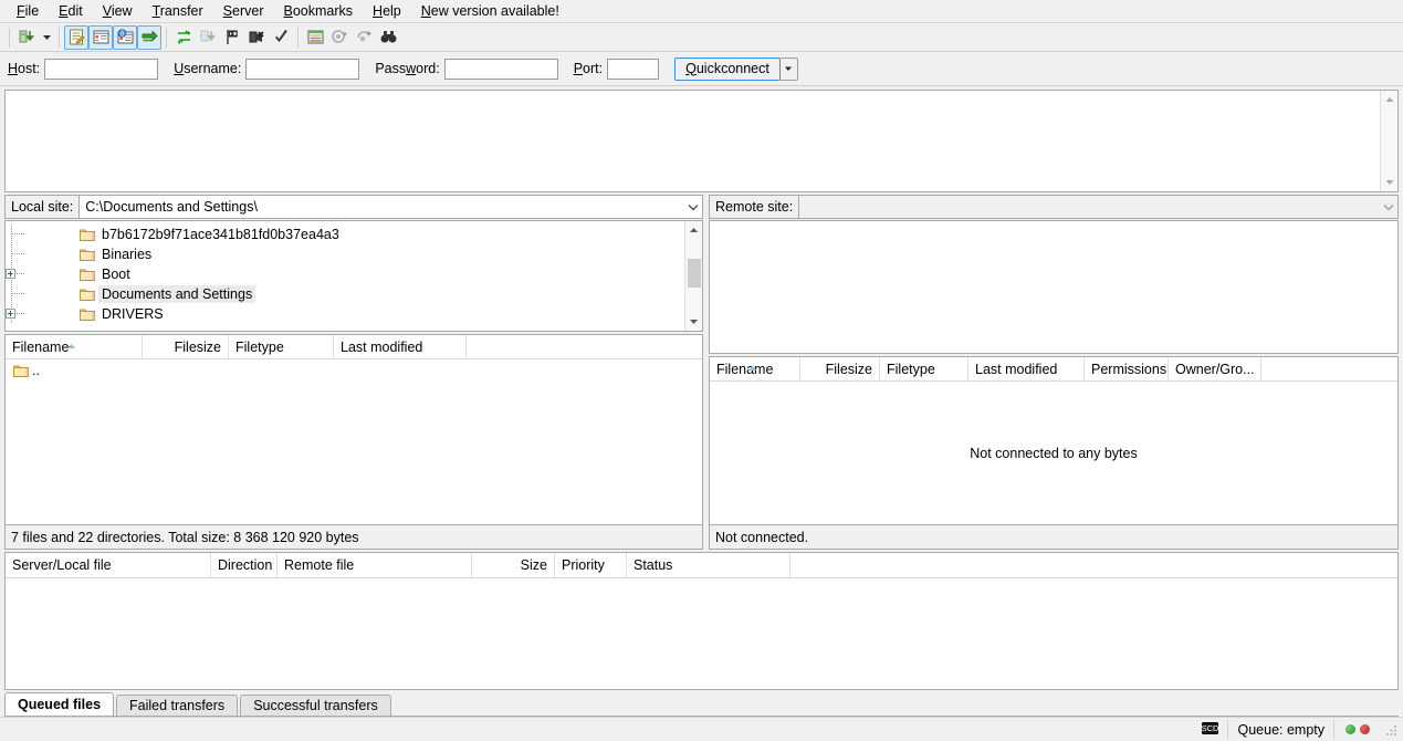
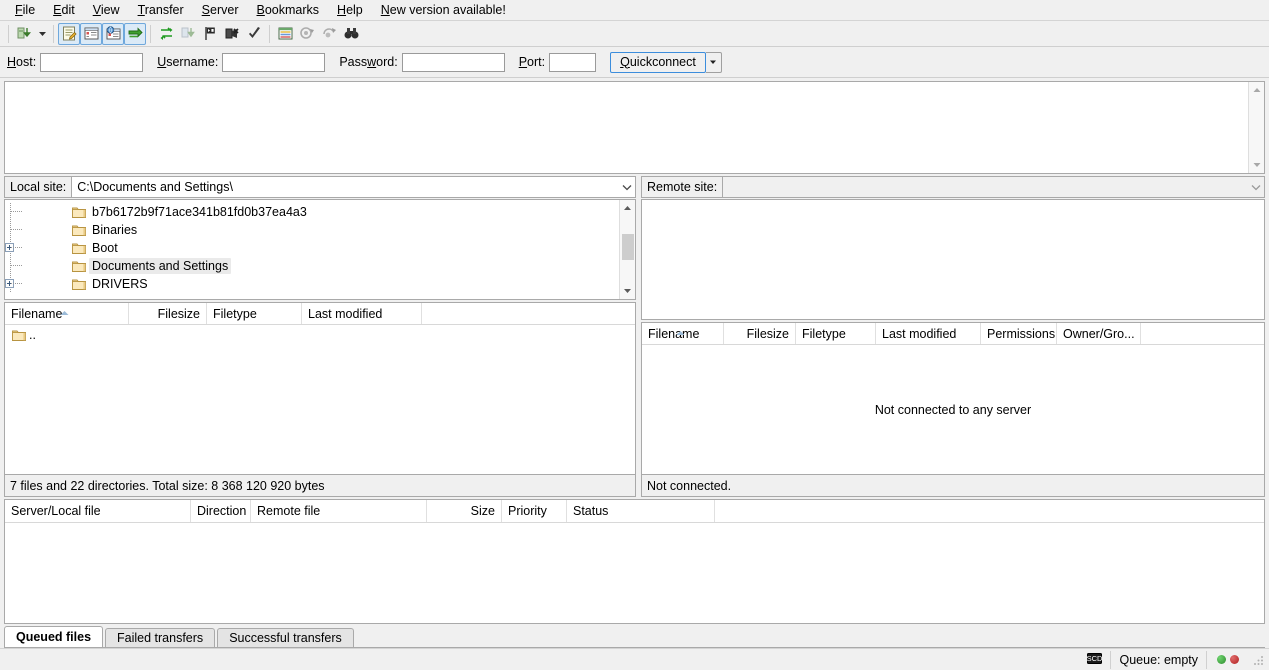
  File
  Edit
  View
  Transfer
  Server
  Bookmarks
  Help
  New version available!
  Host:
  Username:
  Password:
  Port:
  Quickconnect
  Local site:
  C:\Documents and Settings\
  b7b6172b9f71ace341b81fd0b37ea4a3
  Binaries
  Boot
  Documents and Settings
  DRIVERS
  Filename
  Filesize
  Filetype
  Last modified
  ..
  7 files and 22 directories. Total size: 8 368 120 920 bytes
  Remote site:
  Filenme
  Filesize
  Filetype
  Last modified
  Permissions
  Owner/Gro...
- Not connected to any bytes
+ Not connected to any server
  Not connected.
  Server/Local file
  Direction
  Remote file
  Size
  Priority
  Status
  Queued files
  Failed transfers
  Successful transfers
  SCD
  Queue: empty
